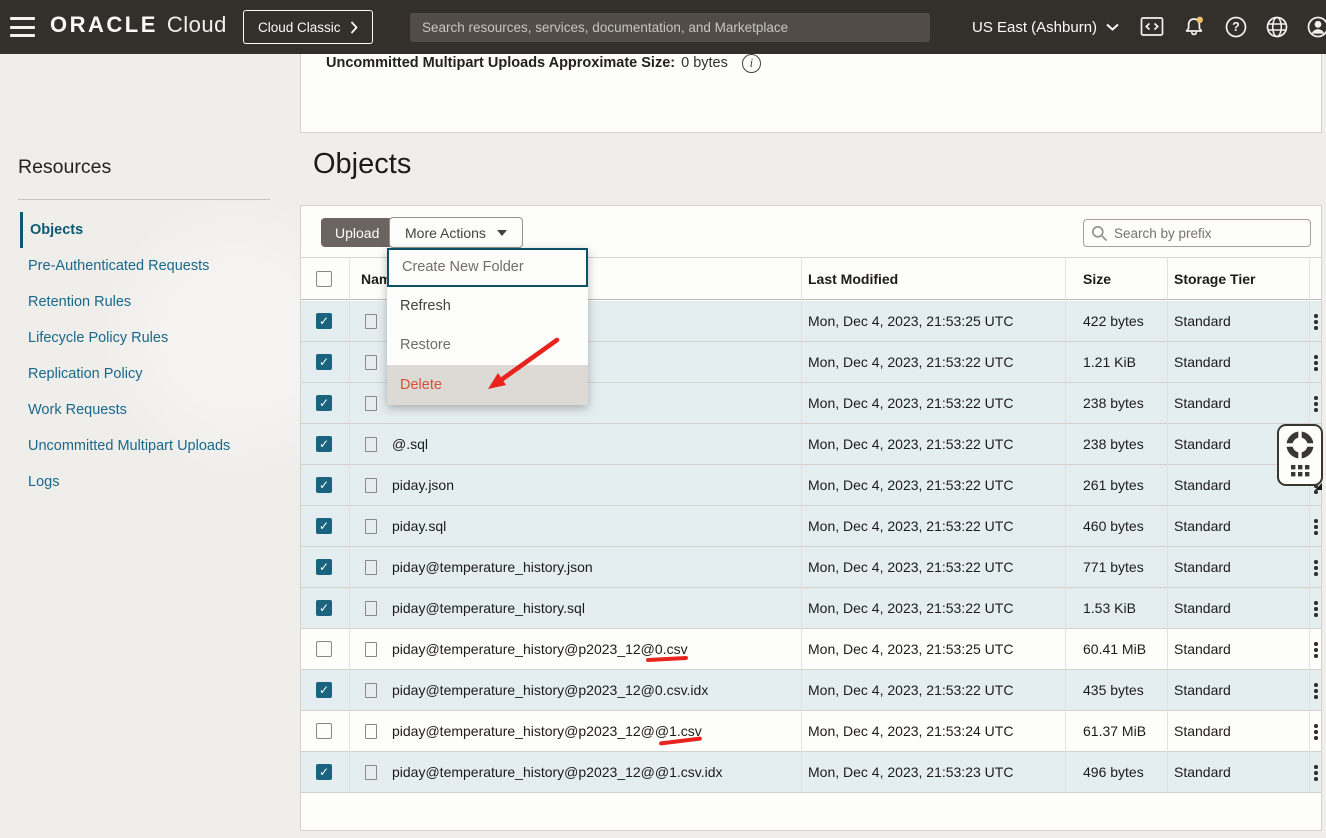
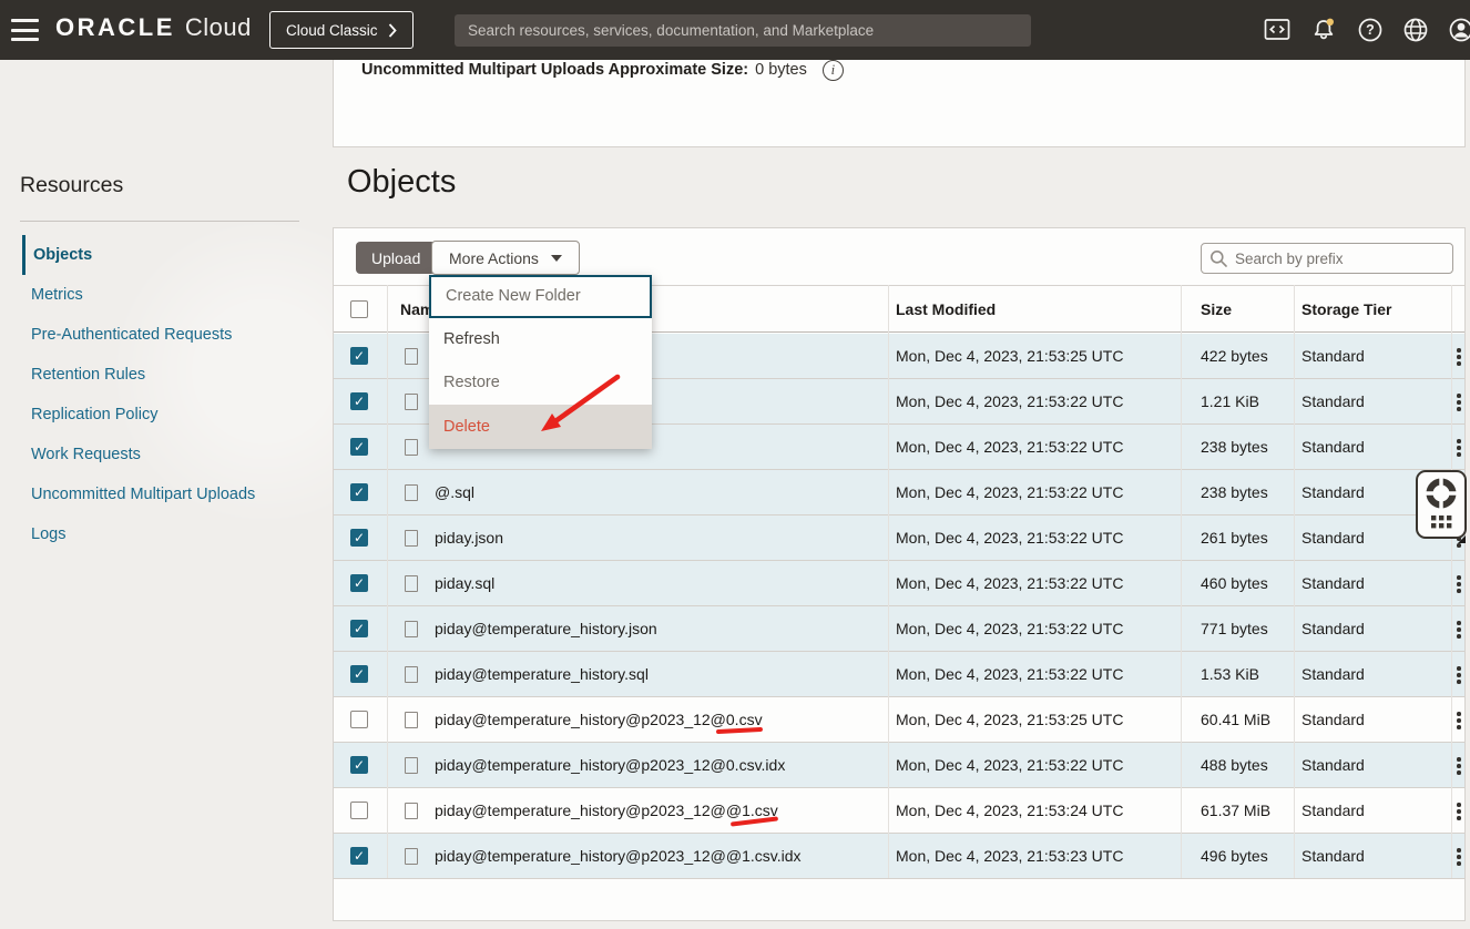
  ORACLE
  Cloud
  Cloud Classic
  Search resources, services, documentation, and Marketplace
- US East (Ashburn)
  ?
  Uncommitted Multipart Uploads Approximate Size:
  0 bytes
  i
  Resources
  Objects
+ Metrics
  Pre-Authenticated Requests
  Retention Rules
- Lifecycle Policy Rules
  Replication Policy
  Work Requests
  Uncommitted Multipart Uploads
  Logs
  Objects
  Upload
  More Actions
  Search by prefix
  Nam
  Last Modified
  Size
  Storage Tier
  Mon, Dec 4, 2023, 21:53:25 UTC
  422 bytes
  Standard
  Mon, Dec 4, 2023, 21:53:22 UTC
  1.21 KiB
  Standard
  Mon, Dec 4, 2023, 21:53:22 UTC
  238 bytes
  Standard
  @.sql
  Mon, Dec 4, 2023, 21:53:22 UTC
  238 bytes
  Standard
  piday.json
  Mon, Dec 4, 2023, 21:53:22 UTC
  261 bytes
  Standard
  piday.sql
  Mon, Dec 4, 2023, 21:53:22 UTC
  460 bytes
  Standard
  piday@temperature_history.json
  Mon, Dec 4, 2023, 21:53:22 UTC
  771 bytes
  Standard
  piday@temperature_history.sql
  Mon, Dec 4, 2023, 21:53:22 UTC
  1.53 KiB
  Standard
  piday@temperature_history@p2023_12@0.csv
  Mon, Dec 4, 2023, 21:53:25 UTC
  60.41 MiB
  Standard
  piday@temperature_history@p2023_12@0.csv.idx
  Mon, Dec 4, 2023, 21:53:22 UTC
- 435 bytes
+ 488 bytes
  Standard
  piday@temperature_history@p2023_12@@1.csv
  Mon, Dec 4, 2023, 21:53:24 UTC
  61.37 MiB
  Standard
  piday@temperature_history@p2023_12@@1.csv.idx
  Mon, Dec 4, 2023, 21:53:23 UTC
  496 bytes
  Standard
  Create New Folder
  Refresh
  Restore
  Delete
